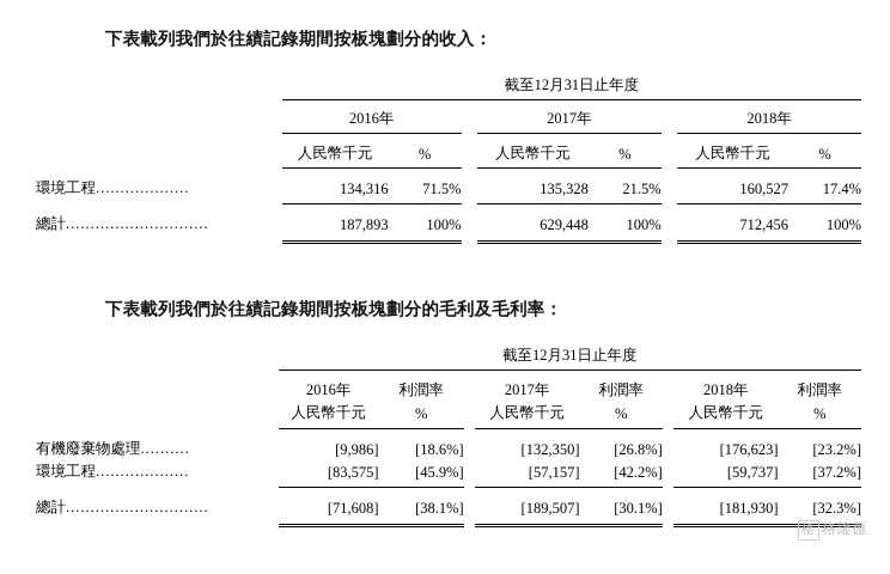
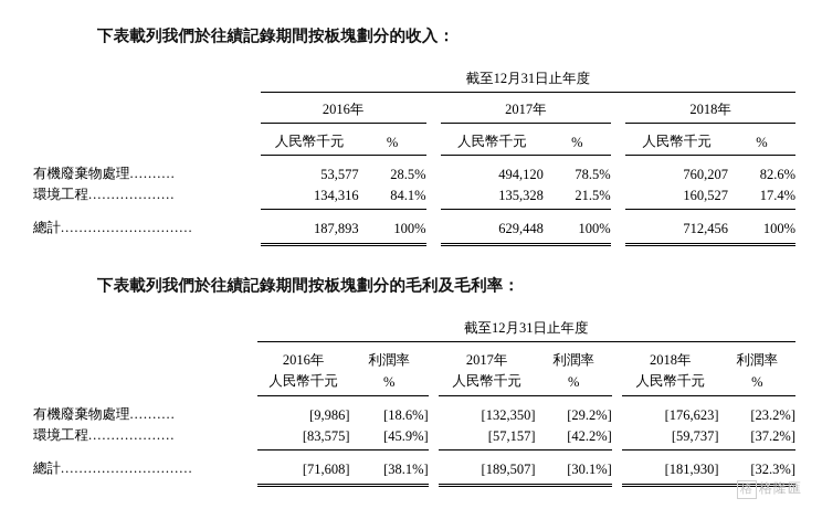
  下表載列我們於往績記錄期間按板塊劃分的收入：
  	截至12月31日止年度
  	2016年		2017年		2018年
  	人民幣千元	%		人民幣千元	%		人民幣千元	%
+ 有機廢棄物處理..........	53,577	28.5%		494,120	78.5%		760,207	82.6%
- 環境工程...................	134,316	71.5%		135,328	21.5%		160,527	17.4%
+ 環境工程...................	134,316	84.1%		135,328	21.5%		160,527	17.4%
  總計.............................	187,893	100%		629,448	100%		712,456	100%
  下表載列我們於往績記錄期間按板塊劃分的毛利及毛利率：
  	截至12月31日止年度
  	2016年	利潤率		2017年	利潤率		2018年	利潤率
  	人民幣千元	%		人民幣千元	%		人民幣千元	%
- 有機廢棄物處理..........	[9,986]	[18.6%]		[132,350]	[26.8%]		[176,623]	[23.2%]
+ 有機廢棄物處理..........	[9,986]	[18.6%]		[132,350]	[29.2%]		[176,623]	[23.2%]
  環境工程...................	[83,575]	[45.9%]		[57,157]	[42.2%]		[59,737]	[37.2%]
  總計.............................	[71,608]	[38.1%]		[189,507]	[30.1%]		[181,930]	[32.3%]
  格 格隆匯
